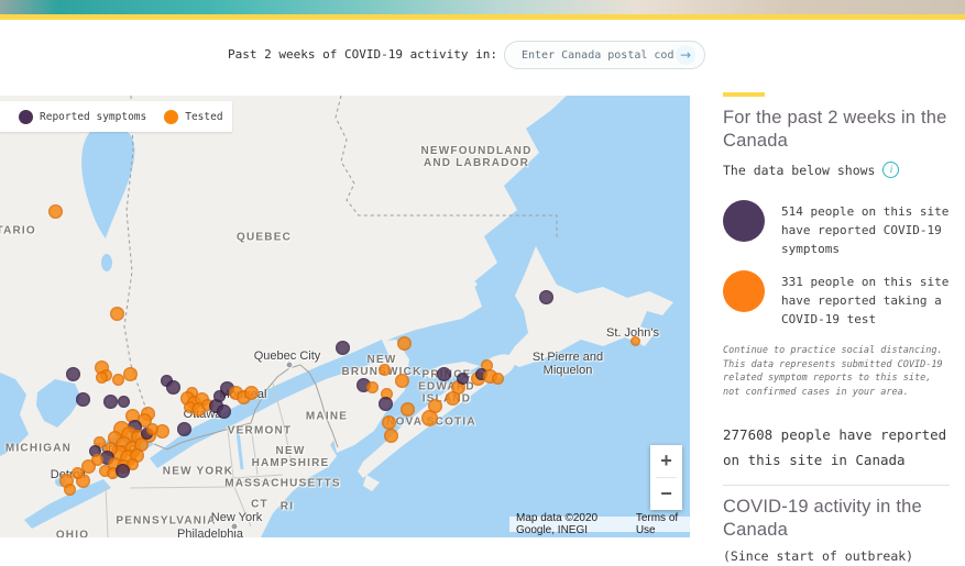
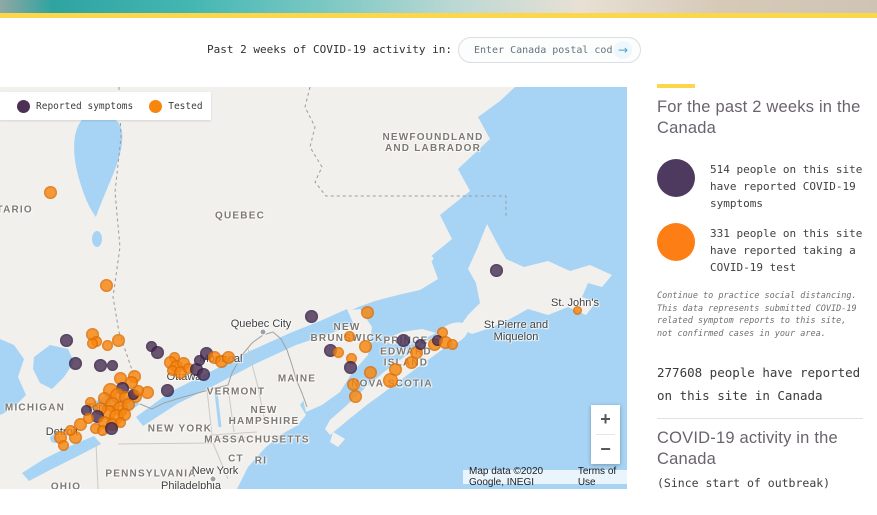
  Past 2 weeks of COVID-19 activity in:
  Enter Canada postal cod
  →
  QUEBEC
  NEWFOUNDLAND
  AND LABRADOR
  NEW
  BRUNSWICK
  PRINCE
  EDWARD
  ISLAND
  NOVA SCOTIA
  MAINE
  VERMONT
  NEW
  HAMPSHIRE
  NEW YORK
  MASSACHUSETTS
  CT
  RI
  PENNSYLVANIA
  MICHIGAN
  OHIO
  Quebec City
  Montreal
  Ottawa
  Toronto
  Detroit
  New York
  Philadelphia
  St. John's
  St Pierre and
  Miquelon
  Reported symptoms
  Tested
  +
  −
  Map data ©2020 Google, INEGI
  Terms of Use
  For the past 2 weeks in the
  Canada
- The data below shows
- i
  514 people on this site
  have reported COVID-19
  symptoms
  331 people on this site
  have reported taking a
  COVID-19 test
  Continue to practice social distancing. This data represents submitted COVID-19 related symptom reports to this site, not confirmed cases in your area.
  277608 people have reported
  on this site in Canada
  COVID-19 activity in the
  Canada
  (Since start of outbreak)
